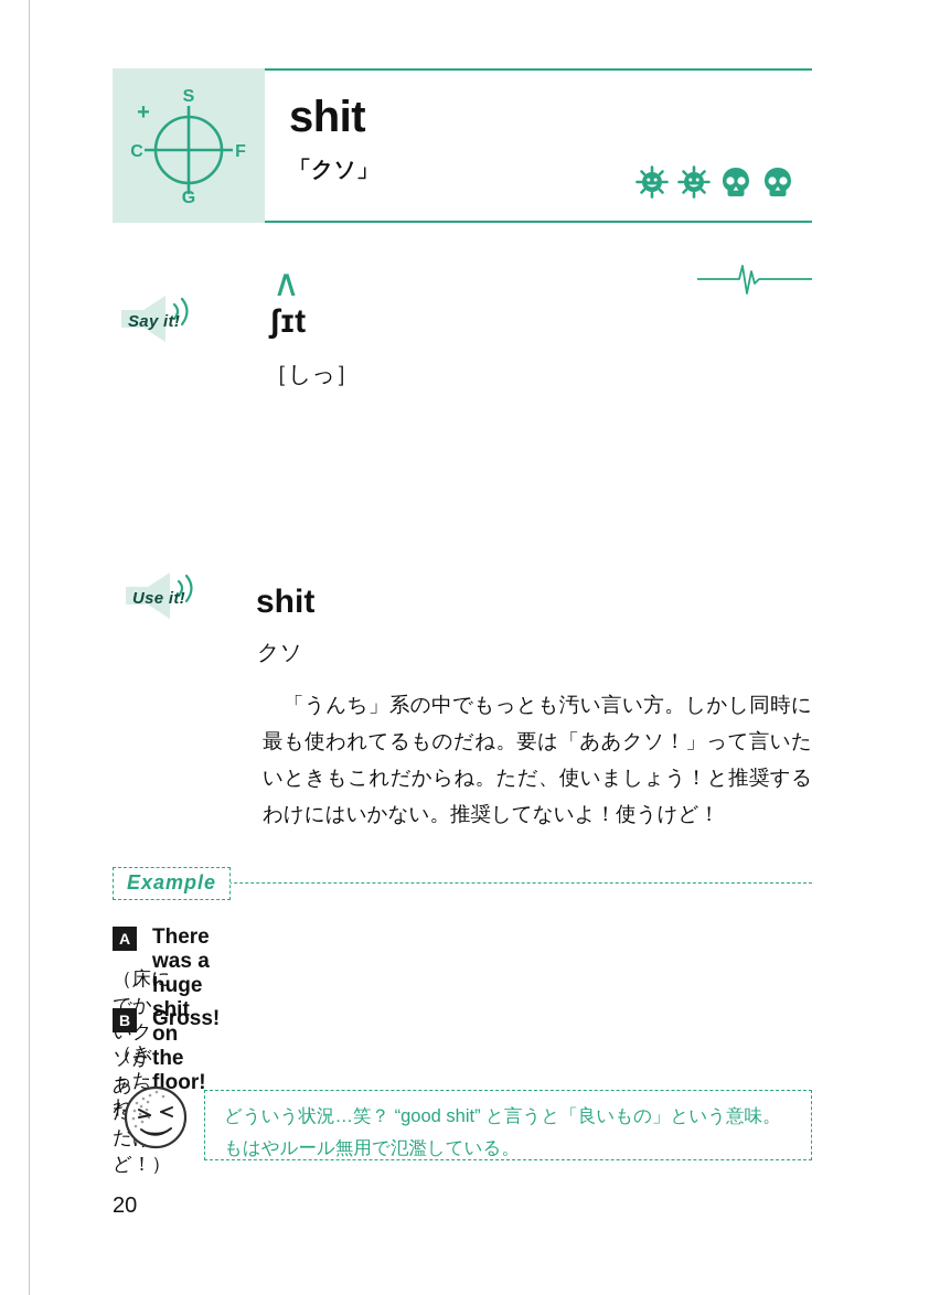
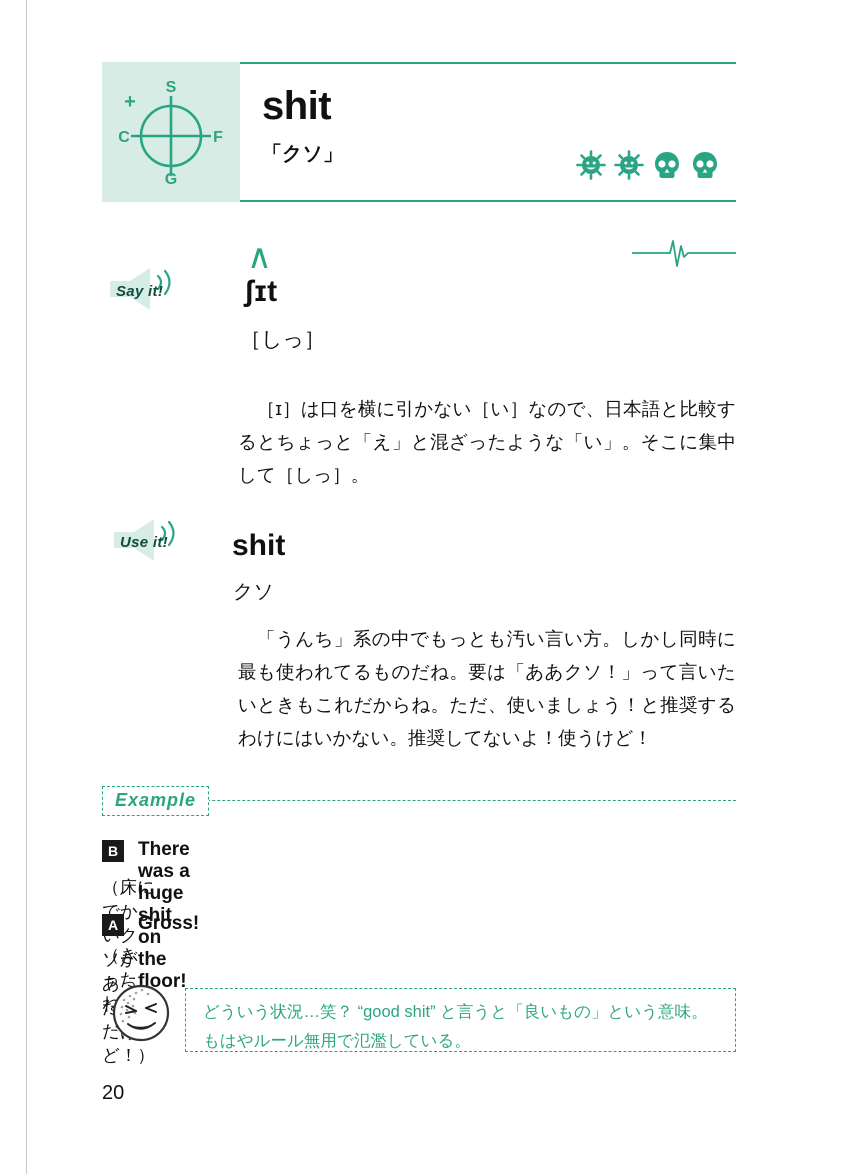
  S
  G
  C
  F
  +
  shit
  「クソ」
  Say it!
  ∧
  ʃɪt
  ［しっ］
+ ［ɪ］は口を横に引かない［い］なので、日本語と比較するとちょっと「え」と混ざったような「い」。そこに集中して［しっ］。
  Use it!
  shit
  クソ
  「うんち」系の中でもっとも汚い言い方。しかし同時に最も使われてるものだね。要は「ああクソ！」って言いたいときもこれだからね。ただ、使いましょう！と推奨するわけにはいかない。推奨してないよ！使うけど！
  Example
- A
+ B
  There was a huge shit on the floor!
  （床にでかクソがあっただど！）
- B
+ A
  Gross!
  （きったね
  どういう状況…笑？ “good shit” と言うと「良いもの」という意味。もはやルール無用で氾濫している。
  20
